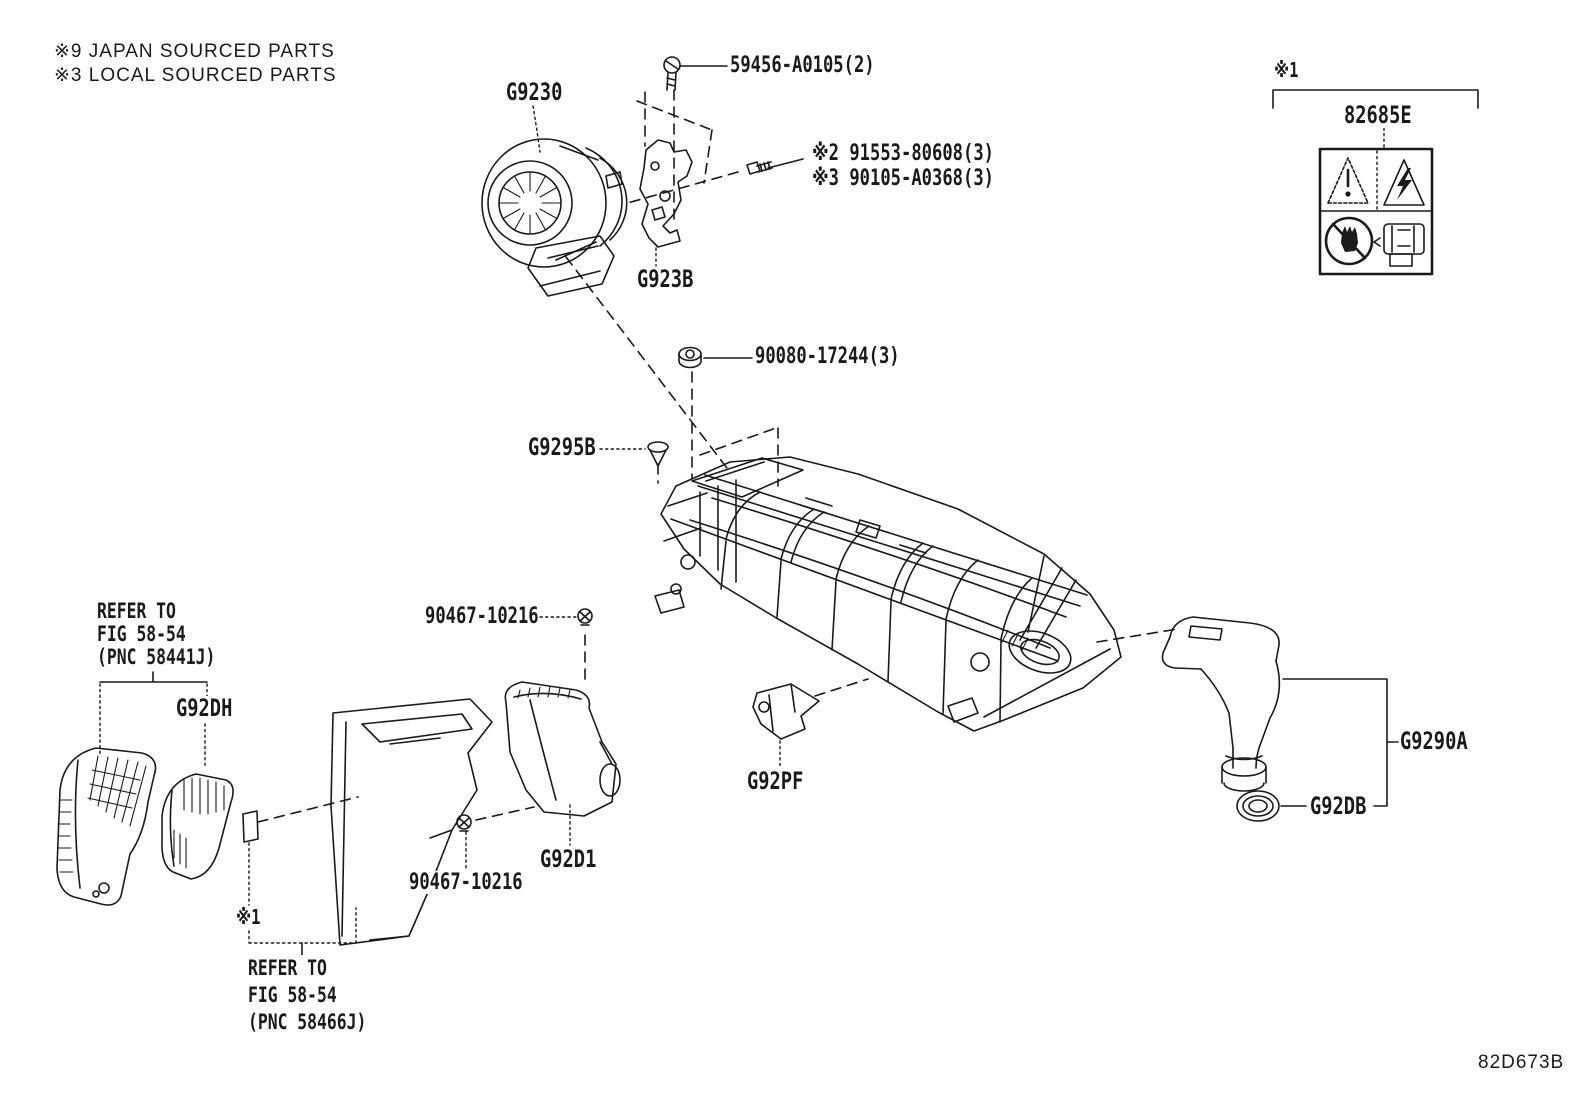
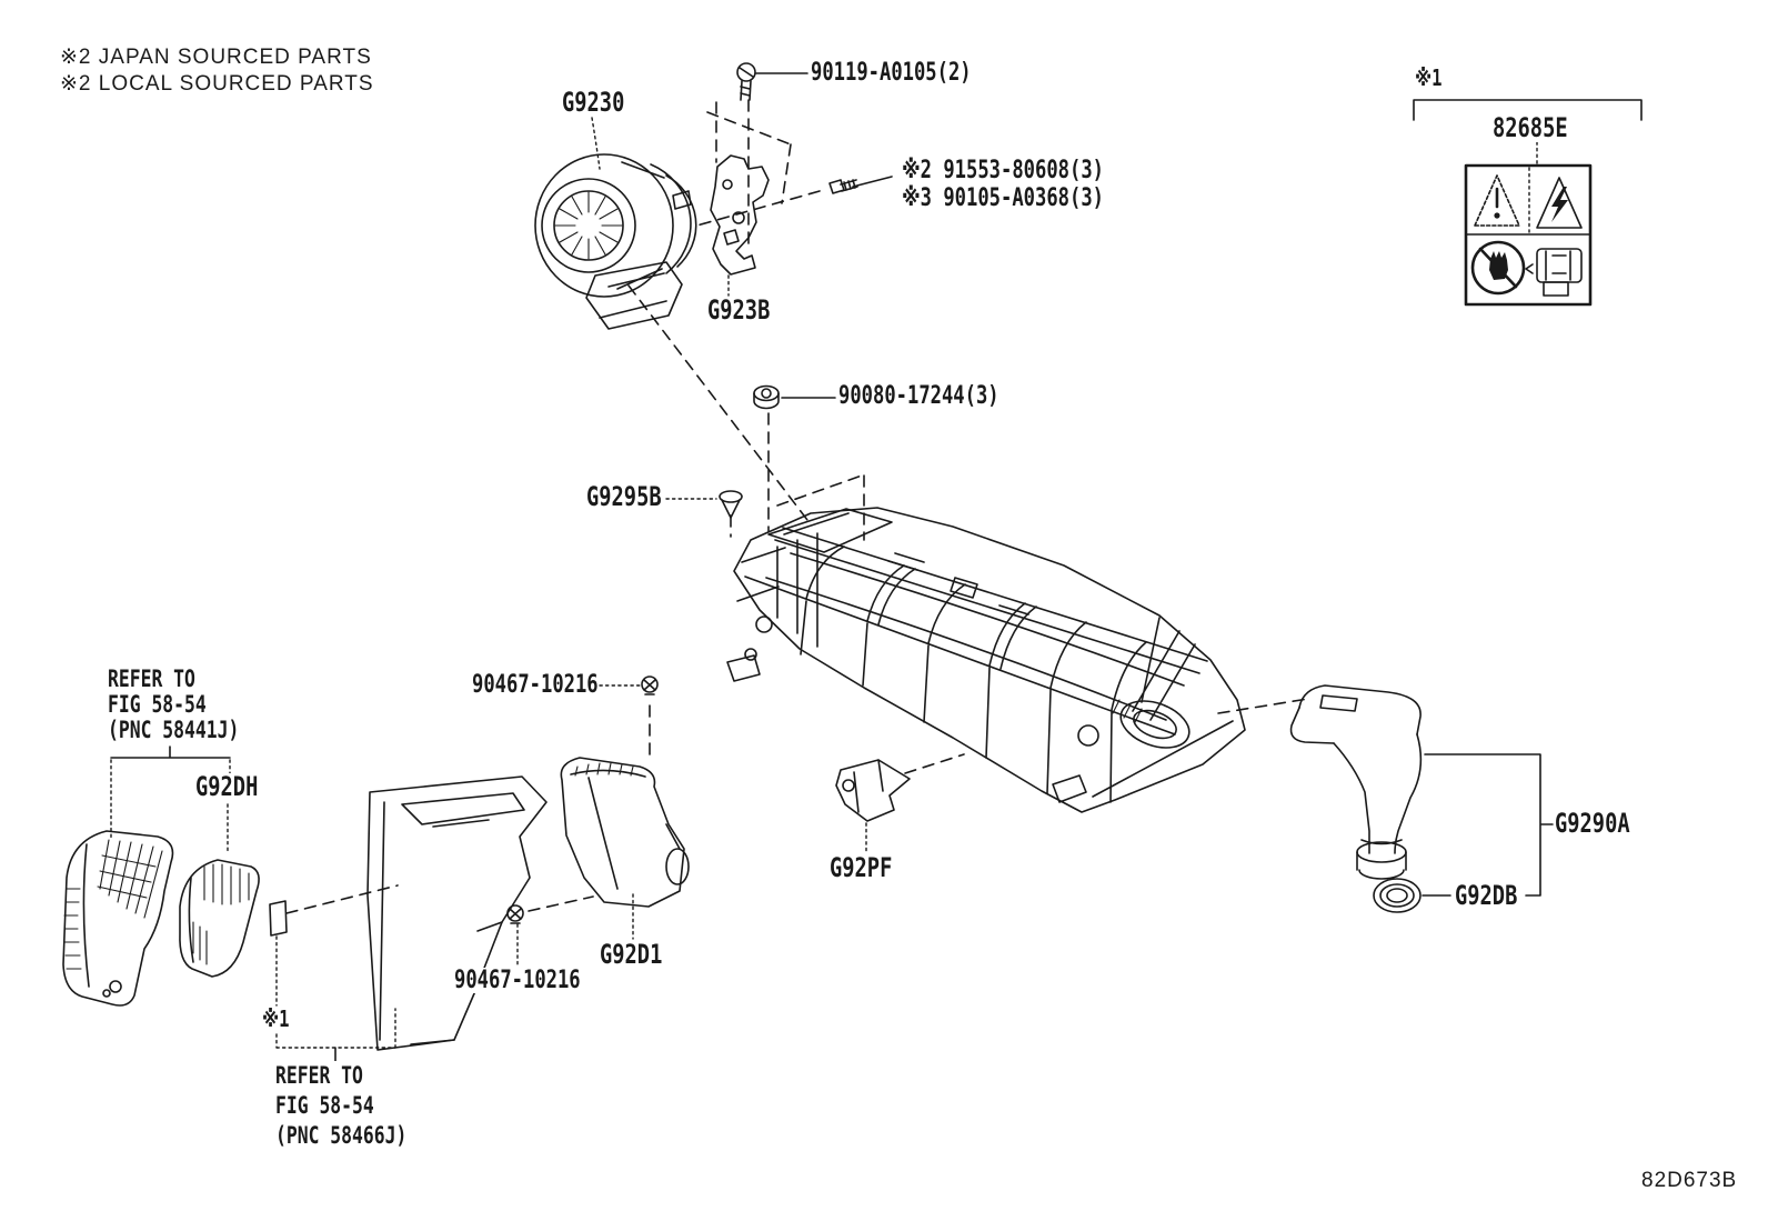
- ※9 JAPAN SOURCED PARTS
+ ※2 JAPAN SOURCED PARTS
- ※3 LOCAL SOURCED PARTS
+ ※2 LOCAL SOURCED PARTS
  G9230
- 59456-A0105(2)
+ 90119-A0105(2)
  ※2 91553-80608(3)
  ※3 90105-A0368(3)
  G923B
  90080-17244(3)
  G9295B
  ※1
  82685E
  REFER TO
  FIG 58-54
  (PNC 58441J)
  G92DH
  90467-10216
  G92D1
  90467-10216
  ※1
  REFER TO
  FIG 58-54
  (PNC 58466J)
  G92PF
  G9290A
  G92DB
  82D673B
